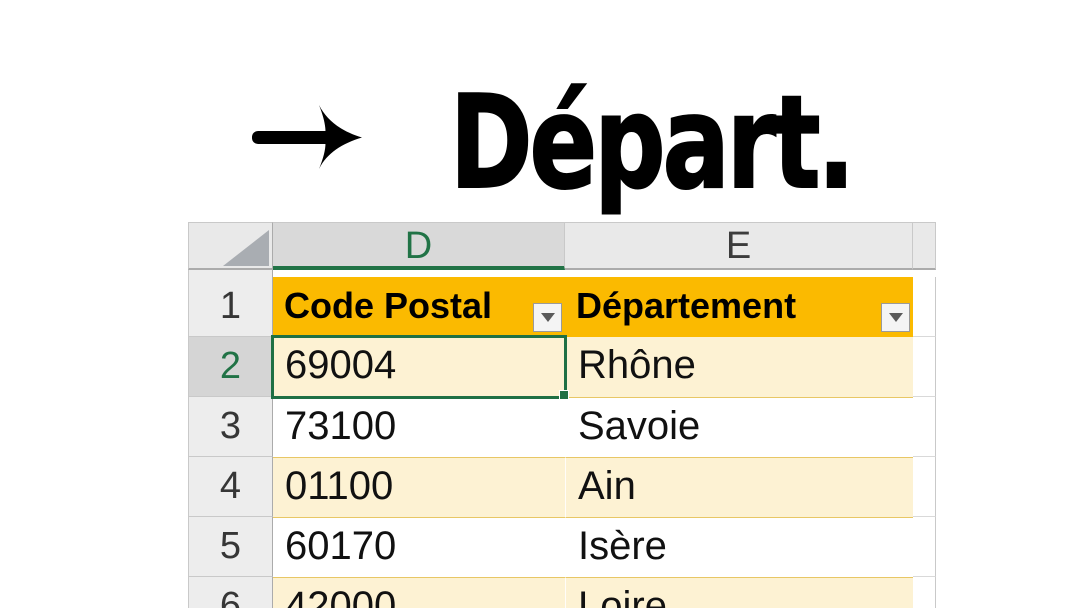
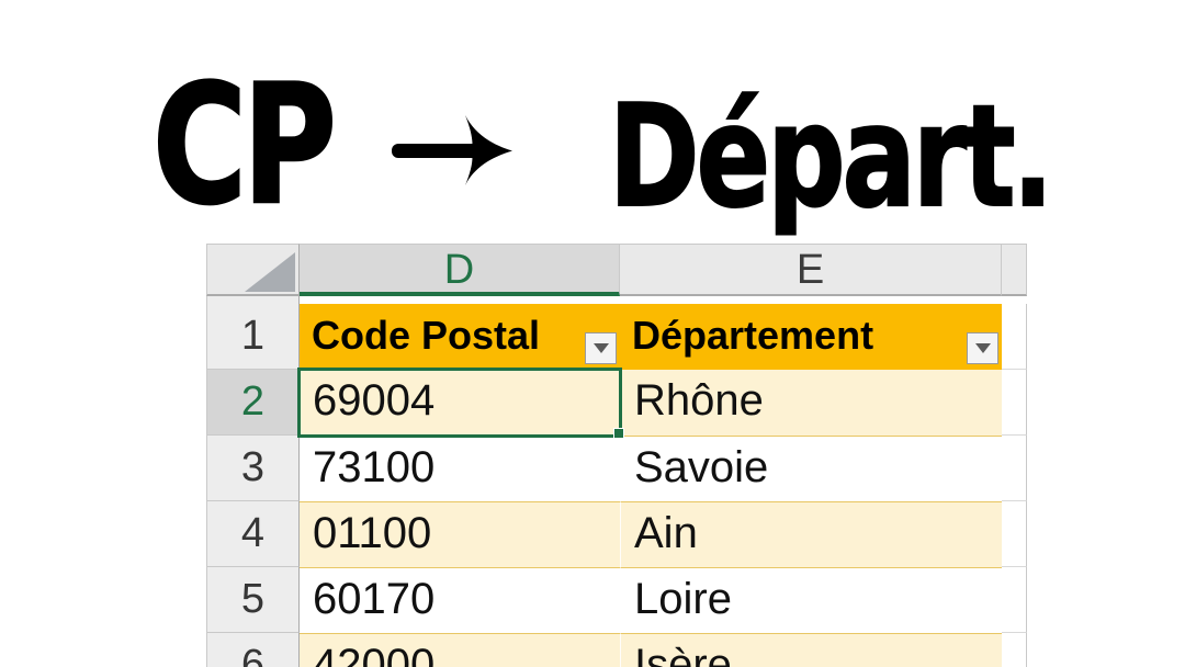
+ CP
  Départ.
  D
  E
  1
  Code Postal
  Département
  2
  69004
  Rhône
  3
  73100
  Savoie
  4
  01100
  Ain
  5
  60170
- Isère
+ Loire
  6
  42000
- Loire
+ Isère
